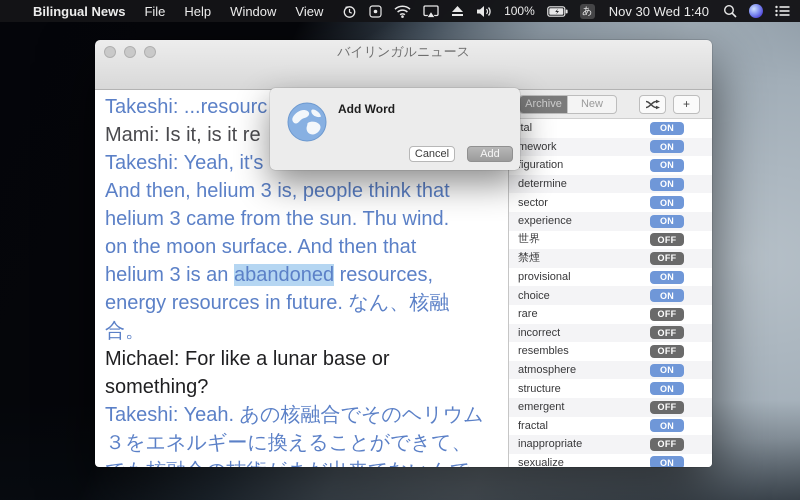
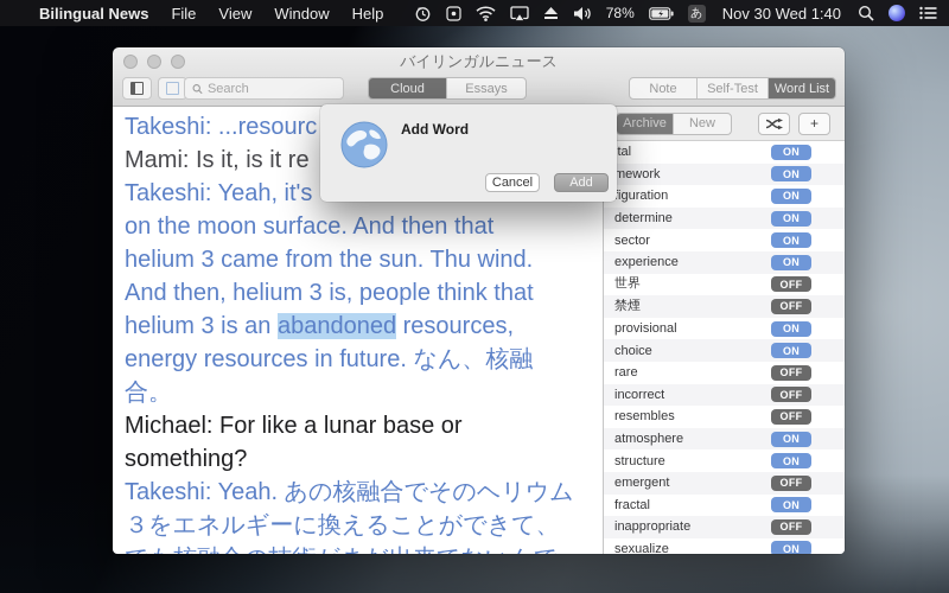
  Bilingual News
  File
- Help
+ View
  Window
- View
+ Help
- 100%
+ 78%
  あ
  Nov 30 Wed 1:40
  バイリンガルニュース
+ Search
+ Cloud
+ Essays
+ Note
+ Self-Test
+ Word List
  Takeshi: ...resourc
  Mami: Is it, is it re
  Takeshi: Yeah, it's
- And then, helium 3 is, people think that
+ on the moon surface. And then that
  helium 3 came from the sun. Thu wind.
- on the moon surface. And then that
+ And then, helium 3 is, people think that
  helium 3 is an abandoned resources,
  energy resources in future. なん、核融
  合。
  Michael: For like a lunar base or
  something?
  Takeshi: Yeah. あの核融合でそのヘリウム
  ３をエネルギーに換えることができて、
  Archive
  New
  +
  tal
  ON
  mework
  ON
  iguration
  ON
  determine
  ON
  sector
  ON
  experience
  ON
  世界
  OFF
  禁煙
  OFF
  provisional
  ON
  choice
  ON
  rare
  OFF
  incorrect
  OFF
  resembles
  OFF
  atmosphere
  ON
  structure
  ON
  emergent
  OFF
  fractal
  ON
  inappropriate
  OFF
  sexualize
  ON
  Add Word
  Cancel
  Add
